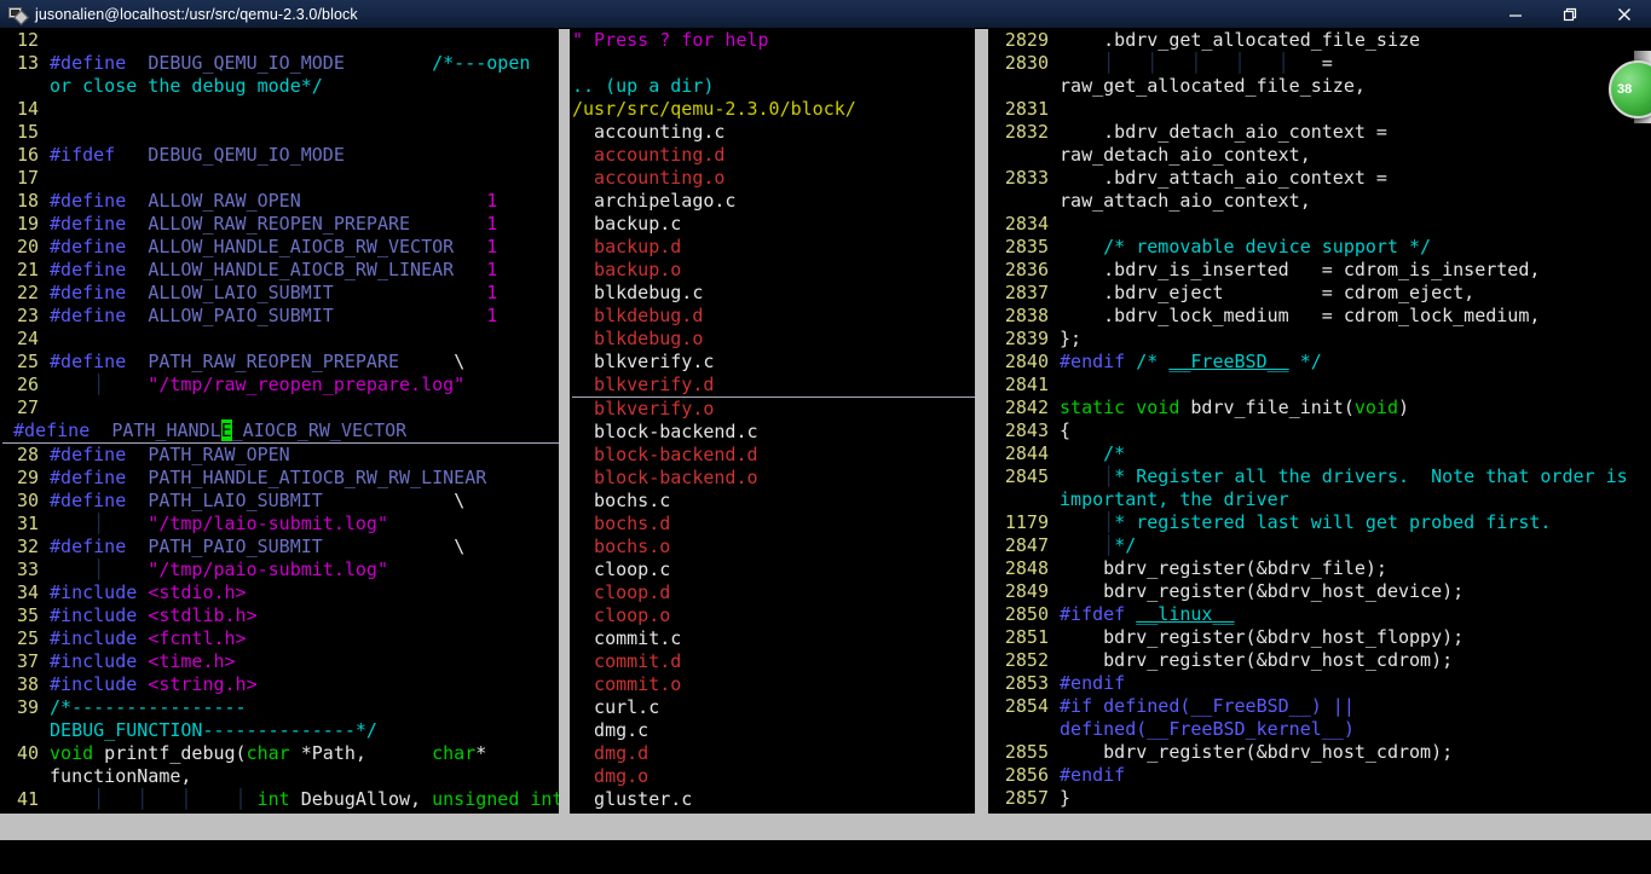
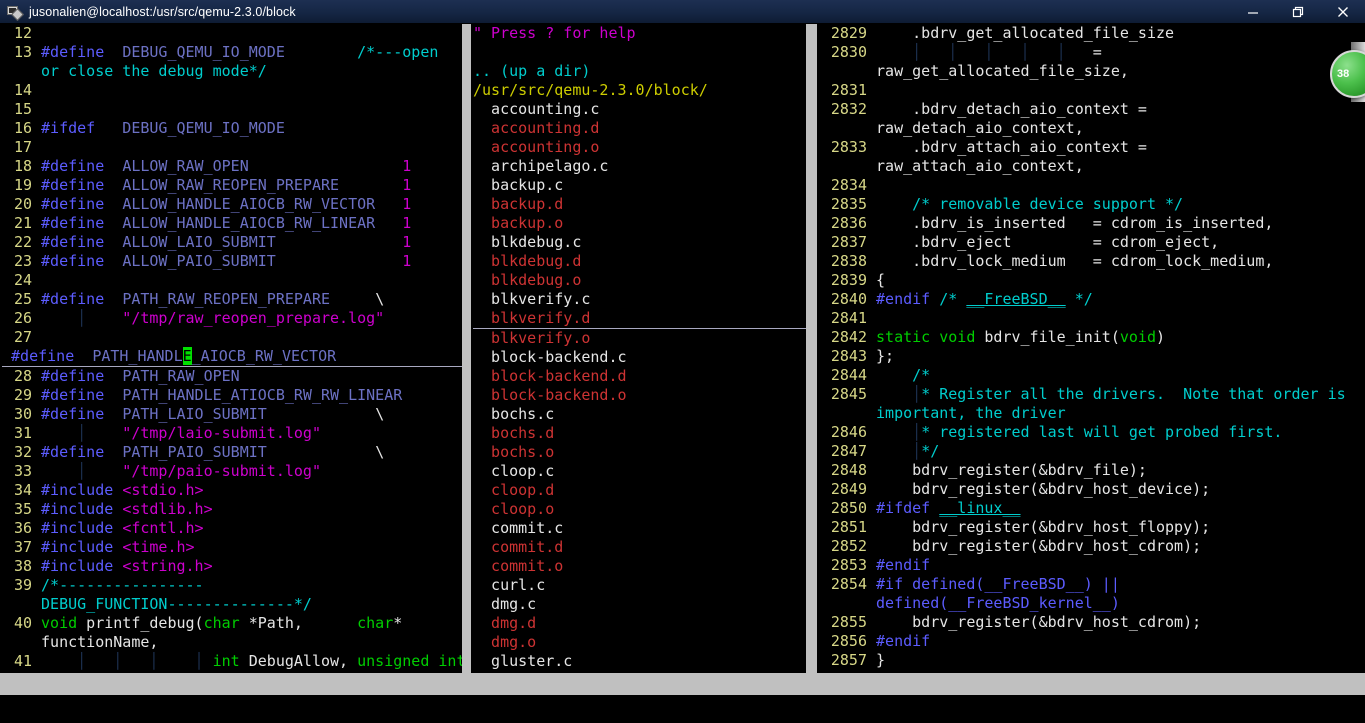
  jusonalien@localhost:/usr/src/qemu-2.3.0/block
  12
  13 #define DEBUG_QEMU_IO_MODE /*---open
  or close the debug mode*/
  14
  15
  16 #ifdef DEBUG_QEMU_IO_MODE
  17
  18 #define ALLOW_RAW_OPEN 1
  19 #define ALLOW_RAW_REOPEN_PREPARE 1
  20 #define ALLOW_HANDLE_AIOCB_RW_VECTOR 1
  21 #define ALLOW_HANDLE_AIOCB_RW_LINEAR 1
  22 #define ALLOW_LAIO_SUBMIT 1
  23 #define ALLOW_PAIO_SUBMIT 1
  24
  25 #define PATH_RAW_REOPEN_PREPARE \
  26 │ "/tmp/raw_reopen_prepare.log"
  27
  #define PATH_HANDLE_AIOCB_RW_VECTOR
  28 #define PATH_RAW_OPEN
  29 #define PATH_HANDLE_ATIOCB_RW_RW_LINEAR
  30 #define PATH_LAIO_SUBMIT \
  31 │ "/tmp/laio-submit.log"
  32 #define PATH_PAIO_SUBMIT \
  33 │ "/tmp/paio-submit.log"
  34 #include <stdio.h>
  35 #include <stdlib.h>
- 25 #include <fcntl.h>
+ 36 #include <fcntl.h>
  37 #include <time.h>
  38 #include <string.h>
  39 /*----------------
  DEBUG_FUNCTION--------------*/
  40 void printf_debug(char *Path, char*
  functionName,
  41 │ │ │ │ int DebugAllow, unsigned int
  " Press ? for help
  .. (up a dir)
  /usr/src/qemu-2.3.0/block/
  accounting.c
  accounting.d
  accounting.o
  archipelago.c
  backup.c
  backup.d
  backup.o
  blkdebug.c
  blkdebug.d
  blkdebug.o
  blkverify.c
  blkverify.d
  blkverify.o
  block-backend.c
  block-backend.d
  block-backend.o
  bochs.c
  bochs.d
  bochs.o
  cloop.c
  cloop.d
  cloop.o
  commit.c
  commit.d
  commit.o
  curl.c
  dmg.c
  dmg.d
  dmg.o
  gluster.c
  2829 .bdrv_get_allocated_file_size
  2830 │ │ │ │ │ =
  raw_get_allocated_file_size,
  2831
  2832 .bdrv_detach_aio_context =
  raw_detach_aio_context,
  2833 .bdrv_attach_aio_context =
  raw_attach_aio_context,
  2834
  2835 /* removable device support */
  2836 .bdrv_is_inserted = cdrom_is_inserted,
  2837 .bdrv_eject = cdrom_eject,
  2838 .bdrv_lock_medium = cdrom_lock_medium,
- 2839 };
+ 2839 {
  2840 #endif /* __FreeBSD__ */
  2841
  2842 static void bdrv_file_init(void)
- 2843 {
+ 2843 };
  2844 /*
  2845 │* Register all the drivers. Note that order is
  important, the driver
- 1179 │* registered last will get probed first.
+ 2846 │* registered last will get probed first.
  2847 │*/
  2848 bdrv_register(&bdrv_file);
  2849 bdrv_register(&bdrv_host_device);
  2850 #ifdef __linux__
  2851 bdrv_register(&bdrv_host_floppy);
  2852 bdrv_register(&bdrv_host_cdrom);
  2853 #endif
  2854 #if defined(__FreeBSD__) ||
  defined(__FreeBSD_kernel__)
  2855 bdrv_register(&bdrv_host_cdrom);
  2856 #endif
  2857 }
  38
